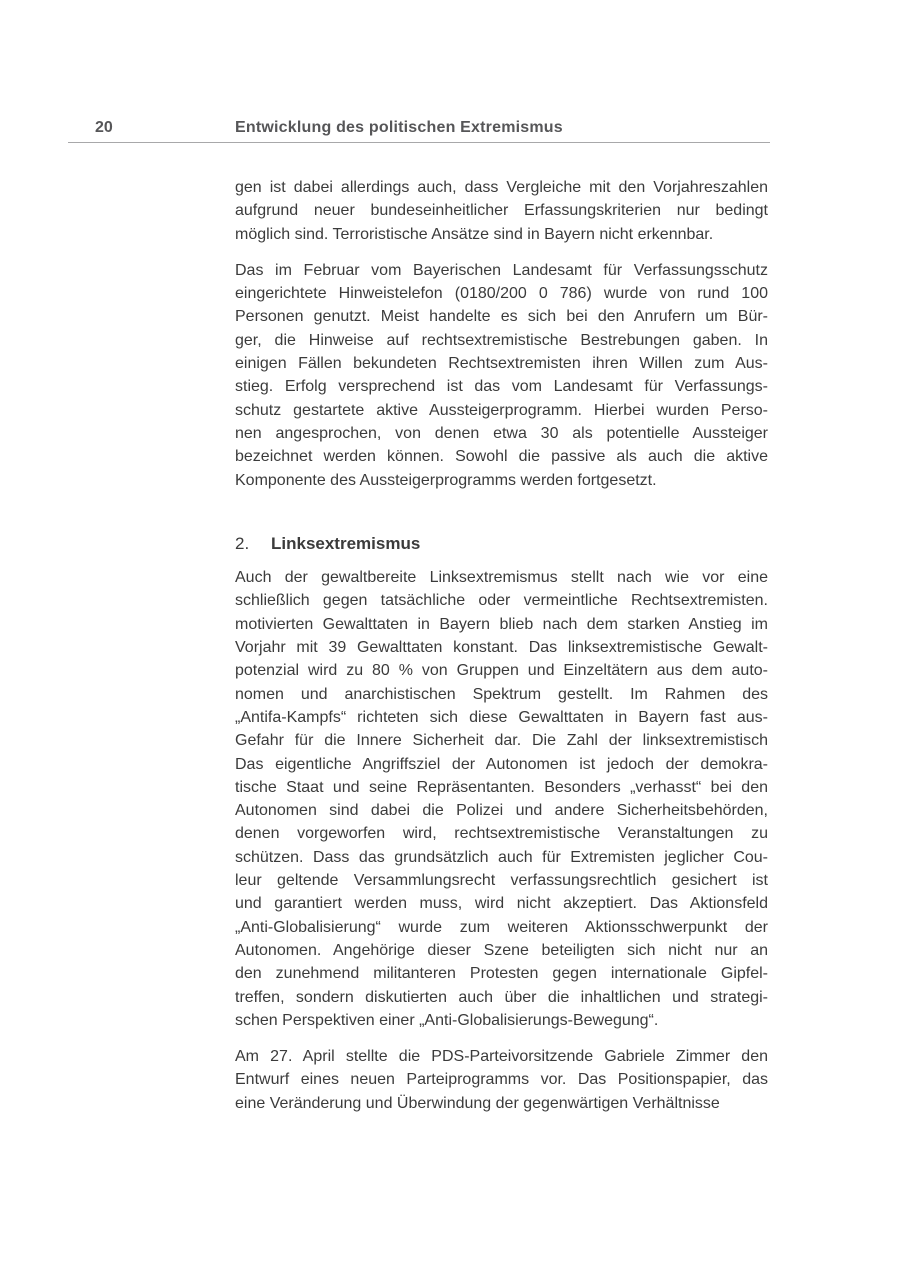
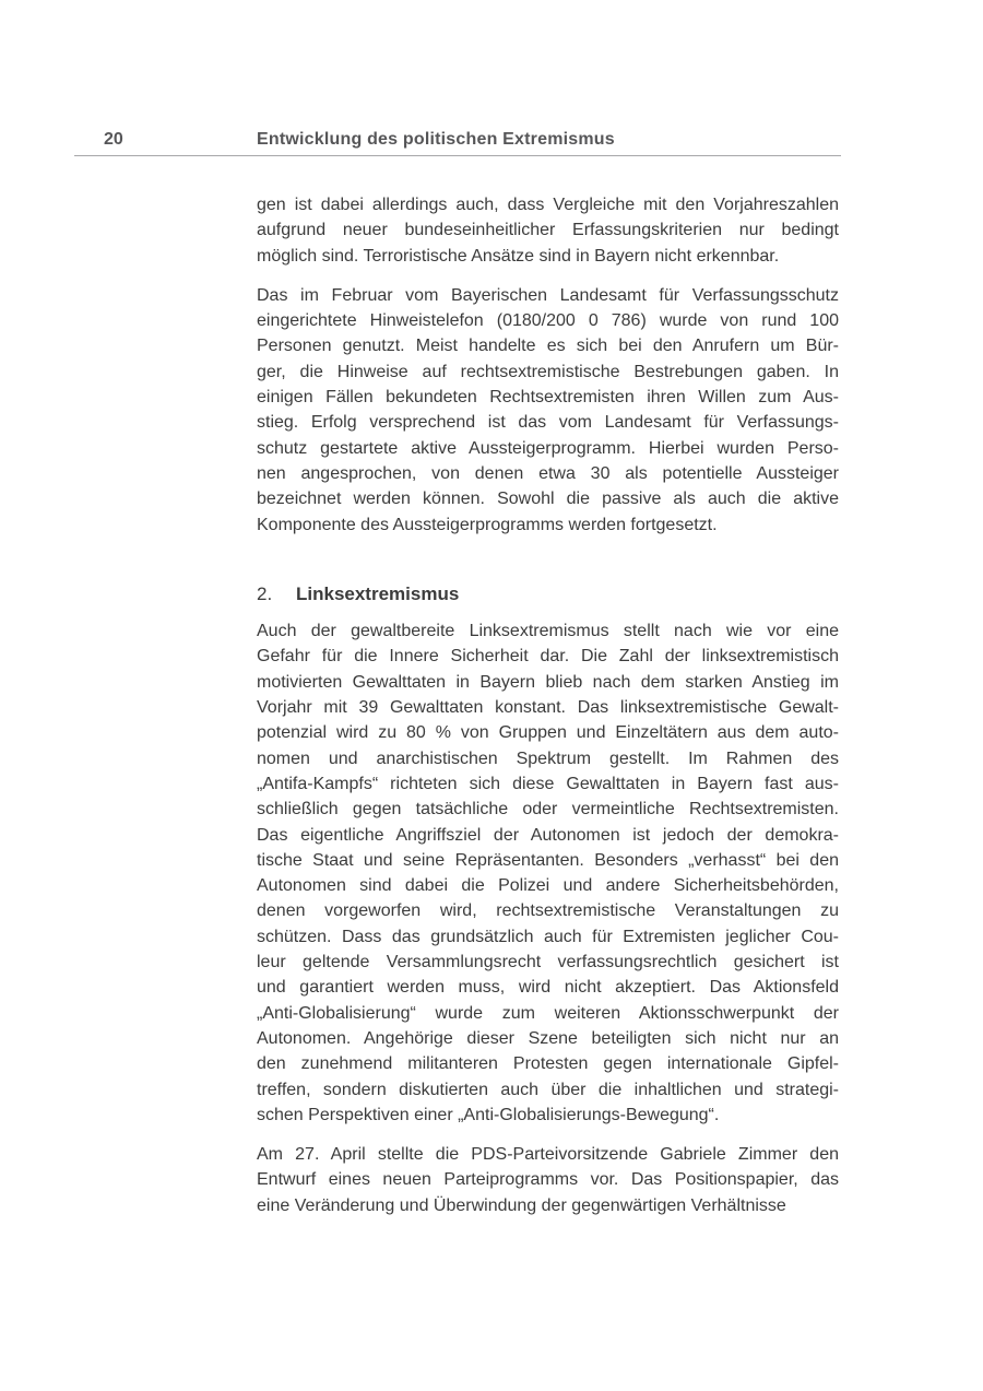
  20
  Entwicklung des politischen Extremismus
  gen ist dabei allerdings auch, dass Vergleiche mit den Vorjahreszahlen
  aufgrund neuer bundeseinheitlicher Erfassungskriterien nur bedingt
  möglich sind. Terroristische Ansätze sind in Bayern nicht erkennbar.
  Das im Februar vom Bayerischen Landesamt für Verfassungsschutz
  eingerichtete Hinweistelefon (0180/200 0 786) wurde von rund 100
  Personen genutzt. Meist handelte es sich bei den Anrufern um Bür-
  ger, die Hinweise auf rechtsextremistische Bestrebungen gaben. In
  einigen Fällen bekundeten Rechtsextremisten ihren Willen zum Aus-
  stieg. Erfolg versprechend ist das vom Landesamt für Verfassungs-
  schutz gestartete aktive Aussteigerprogramm. Hierbei wurden Perso-
  nen angesprochen, von denen etwa 30 als potentielle Aussteiger
  bezeichnet werden können. Sowohl die passive als auch die aktive
  Komponente des Aussteigerprogramms werden fortgesetzt.
  2. Linksextremismus
  Auch der gewaltbereite Linksextremismus stellt nach wie vor eine
- schließlich gegen tatsächliche oder vermeintliche Rechtsextremisten.
+ Gefahr für die Innere Sicherheit dar. Die Zahl der linksextremistisch
  motivierten Gewalttaten in Bayern blieb nach dem starken Anstieg im
  Vorjahr mit 39 Gewalttaten konstant. Das linksextremistische Gewalt-
  potenzial wird zu 80 % von Gruppen und Einzeltätern aus dem auto-
  nomen und anarchistischen Spektrum gestellt. Im Rahmen des
  „Antifa-Kampfs“ richteten sich diese Gewalttaten in Bayern fast aus-
- Gefahr für die Innere Sicherheit dar. Die Zahl der linksextremistisch
+ schließlich gegen tatsächliche oder vermeintliche Rechtsextremisten.
  Das eigentliche Angriffsziel der Autonomen ist jedoch der demokra-
  tische Staat und seine Repräsentanten. Besonders „verhasst“ bei den
  Autonomen sind dabei die Polizei und andere Sicherheitsbehörden,
  denen vorgeworfen wird, rechtsextremistische Veranstaltungen zu
  schützen. Dass das grundsätzlich auch für Extremisten jeglicher Cou-
  leur geltende Versammlungsrecht verfassungsrechtlich gesichert ist
  und garantiert werden muss, wird nicht akzeptiert. Das Aktionsfeld
  „Anti-Globalisierung“ wurde zum weiteren Aktionsschwerpunkt der
  Autonomen. Angehörige dieser Szene beteiligten sich nicht nur an
  den zunehmend militanteren Protesten gegen internationale Gipfel-
  treffen, sondern diskutierten auch über die inhaltlichen und strategi-
  schen Perspektiven einer „Anti-Globalisierungs-Bewegung“.
  Am 27. April stellte die PDS-Parteivorsitzende Gabriele Zimmer den
  Entwurf eines neuen Parteiprogramms vor. Das Positionspapier, das
  eine Veränderung und Überwindung der gegenwärtigen Verhältnisse
